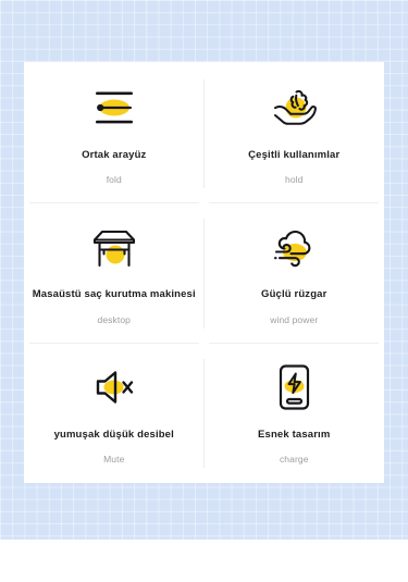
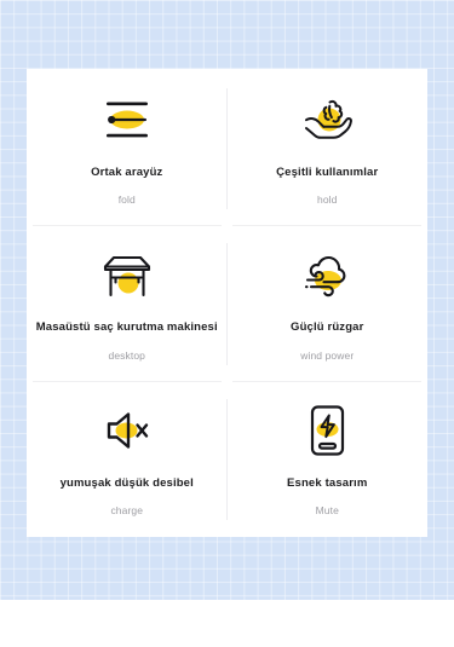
  Ortak arayüz
  fold
  Çeşitli kullanımlar
  hold
  Masaüstü saç kurutma makinesi
  desktop
  Güçlü rüzgar
  wind power
  yumuşak düşük desibel
- Mute
+ charge
  Esnek tasarım
- charge
+ Mute
